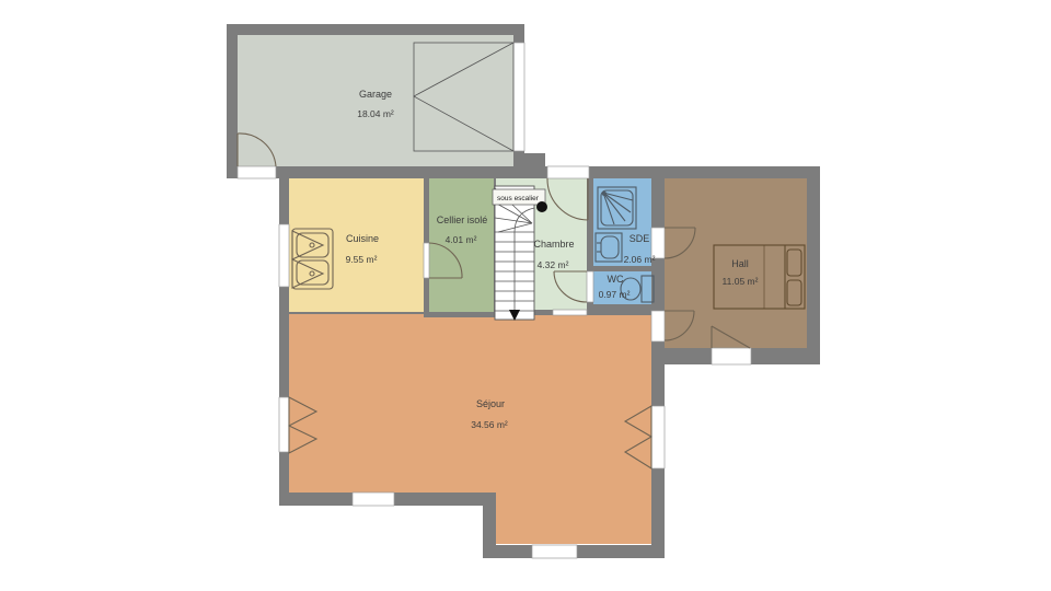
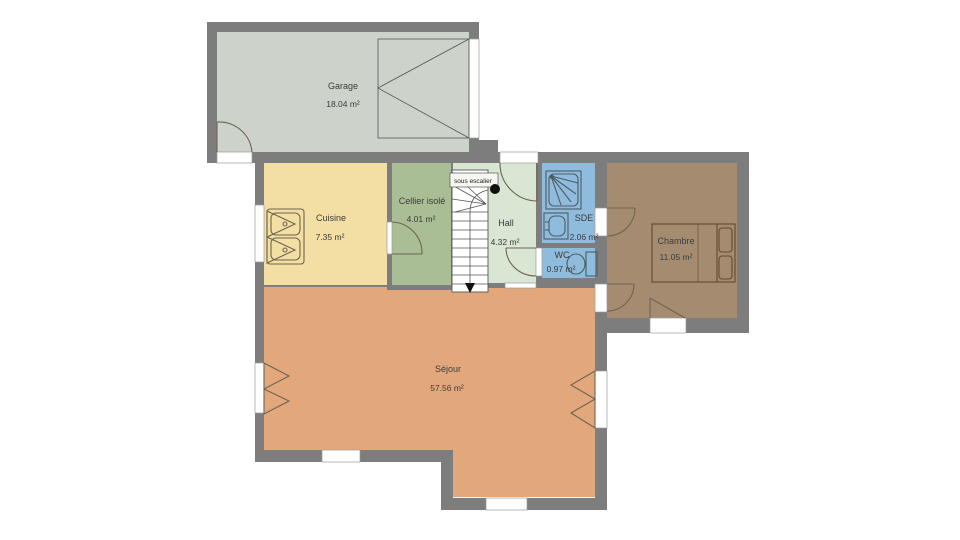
  Garage
  18.04 m²
  Cuisine
- 9.55 m²
+ 7.35 m²
  Cellier isolé
  4.01 m²
- Chambre
+ Hall
  4.32 m²
  SDE
  2.06 m²
  WC
  0.97 m²
- Hall
+ Chambre
  11.05 m²
  Séjour
- 34.56 m²
+ 57.56 m²
